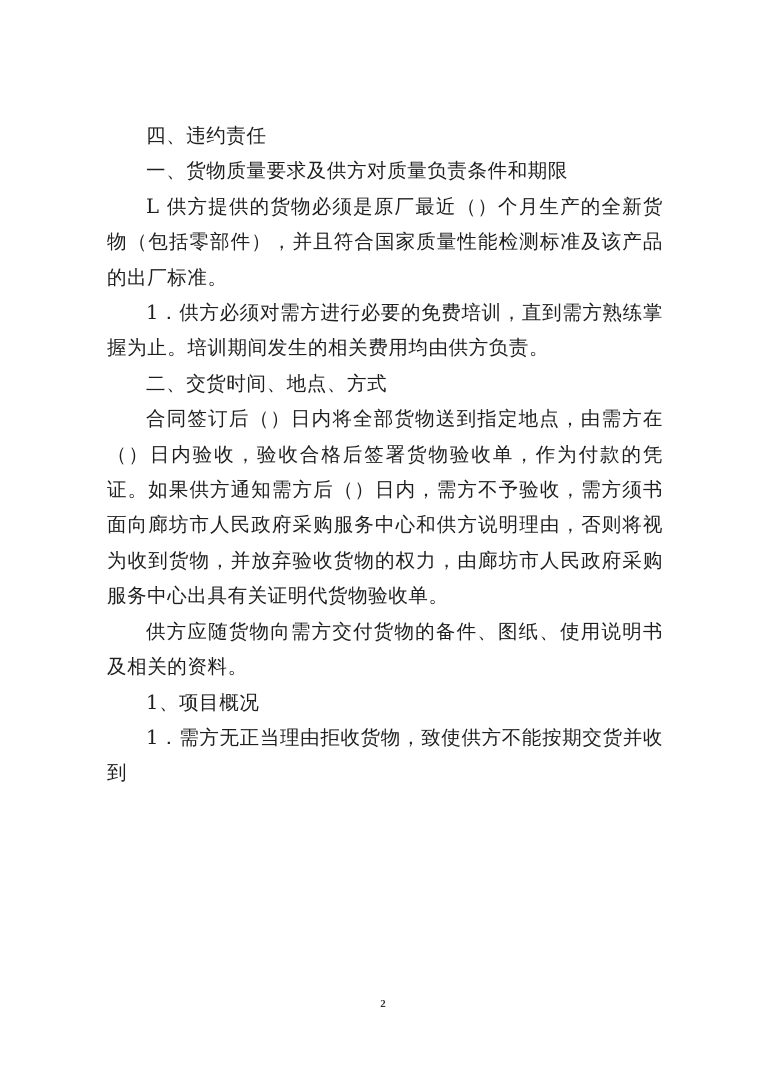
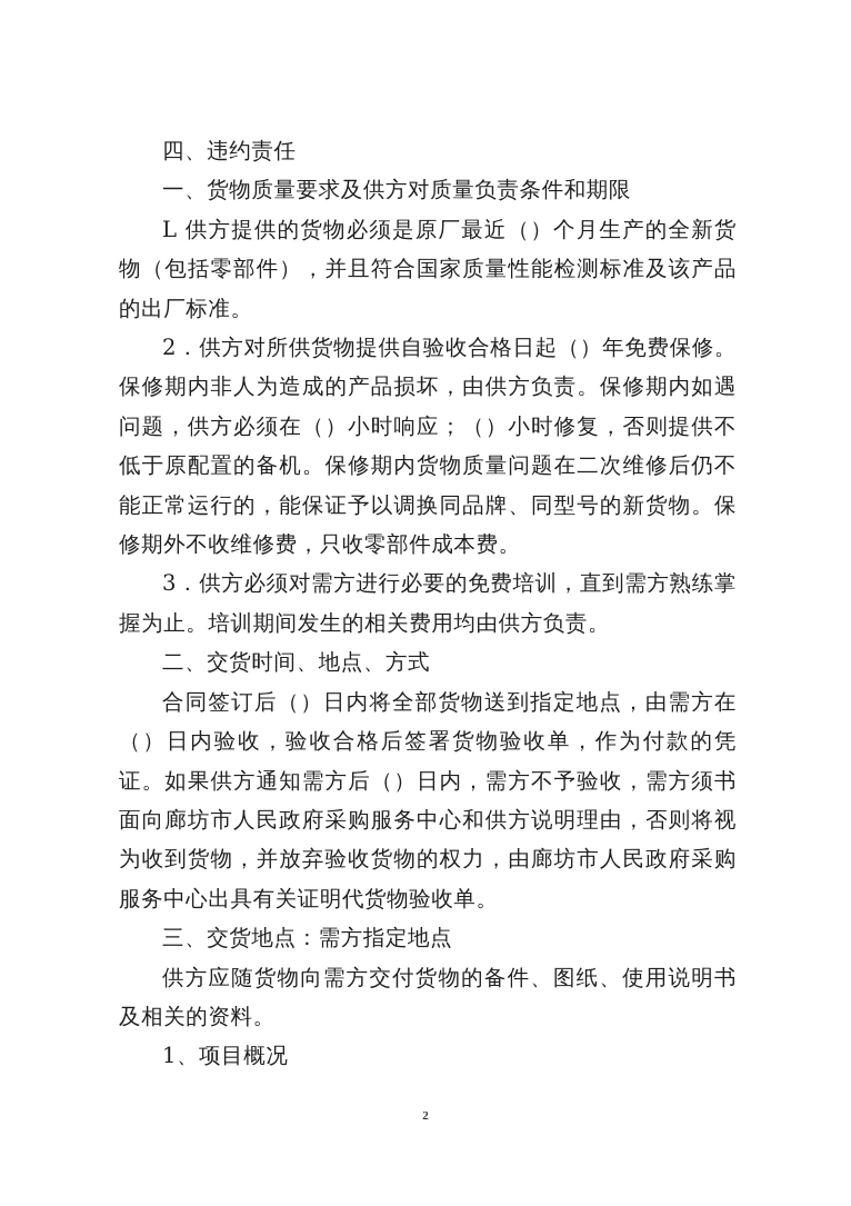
  四、违约责任
  一、货物质量要求及供方对质量负责条件和期限
  L 供方提供的货物必须是原厂最近（）个月生产的全新货物（包括零部件），并且符合国家质量性能检测标准及该产品的出厂标准。
+ 2．供方对所供货物提供自验收合格日起（）年免费保修。保修期内非人为造成的产品损坏，由供方负责。保修期内如遇问题，供方必须在（）小时响应；（）小时修复，否则提供不低于原配置的备机。保修期内货物质量问题在二次维修后仍不能正常运行的，能保证予以调换同品牌、同型号的新货物。保修期外不收维修费，只收零部件成本费。
- 1．供方必须对需方进行必要的免费培训，直到需方熟练掌握为止。培训期间发生的相关费用均由供方负责。
+ 3．供方必须对需方进行必要的免费培训，直到需方熟练掌握为止。培训期间发生的相关费用均由供方负责。
  二、交货时间、地点、方式
  合同签订后（）日内将全部货物送到指定地点，由需方在（）日内验收，验收合格后签署货物验收单，作为付款的凭证。如果供方通知需方后（）日内，需方不予验收，需方须书面向廊坊市人民政府采购服务中心和供方说明理由，否则将视为收到货物，并放弃验收货物的权力，由廊坊市人民政府采购服务中心出具有关证明代货物验收单。
+ 三、交货地点：需方指定地点
  供方应随货物向需方交付货物的备件、图纸、使用说明书及相关的资料。
  1、项目概况
- 1．需方无正当理由拒收货物，致使供方不能按期交货并收到
  2
